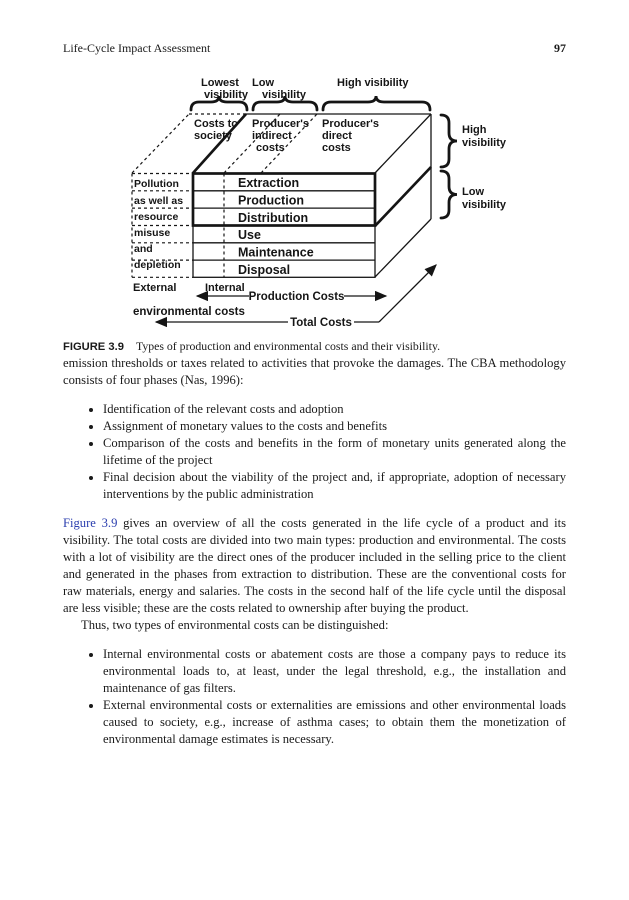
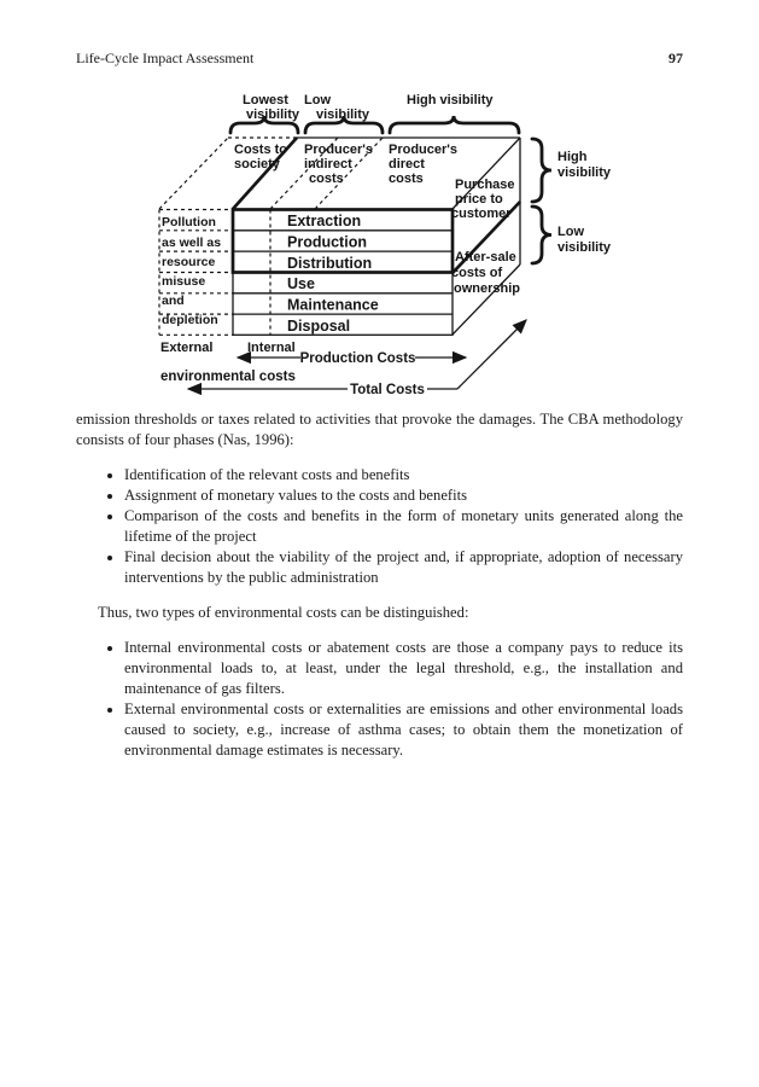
  Life-Cycle Impact Assessment
  97
  Lowest
  visibility
  Low
  visibility
  High visibility
  Costs to
  society
  Producer's
  indirect
  costs
  Producer's
  direct
  costs
+ Purchase
+ price to
+ customer
+ After-sale
+ costs of
+ ownership
  High
  visibility
  Low
  visibility
  Extraction
  Production
  Distribution
  Use
  Maintenance
  Disposal
  Pollution
  as well as
  resource
  misuse
  and
  depletion
  External
  Internal
  Production Costs
  environmental costs
  Total Costs
- FIGURE 3.9 Types of production and environmental costs and their visibility.
  emission thresholds or taxes related to activities that provoke the damages. The CBA methodology consists of four phases (Nas, 1996):
- Identification of the relevant costs and adoption
+ Identification of the relevant costs and benefits
  Assignment of monetary values to the costs and benefits
  Comparison of the costs and benefits in the form of monetary units generated along the lifetime of the project
  Final decision about the viability of the project and, if appropriate, adoption of necessary interventions by the public administration
- Figure 3.9 gives an overview of all the costs generated in the life cycle of a product and its visibility. The total costs are divided into two main types: production and environmental. The costs with a lot of visibility are the direct ones of the producer included in the selling price to the client and generated in the phases from extraction to distribution. These are the conventional costs for raw materials, energy and salaries. The costs in the second half of the life cycle until the disposal are less visible; these are the costs related to ownership after buying the product.
  Thus, two types of environmental costs can be distinguished:
  Internal environmental costs or abatement costs are those a company pays to reduce its environmental loads to, at least, under the legal threshold, e.g., the installation and maintenance of gas filters.
  External environmental costs or externalities are emissions and other environmental loads caused to society, e.g., increase of asthma cases; to obtain them the monetization of environmental damage estimates is necessary.
